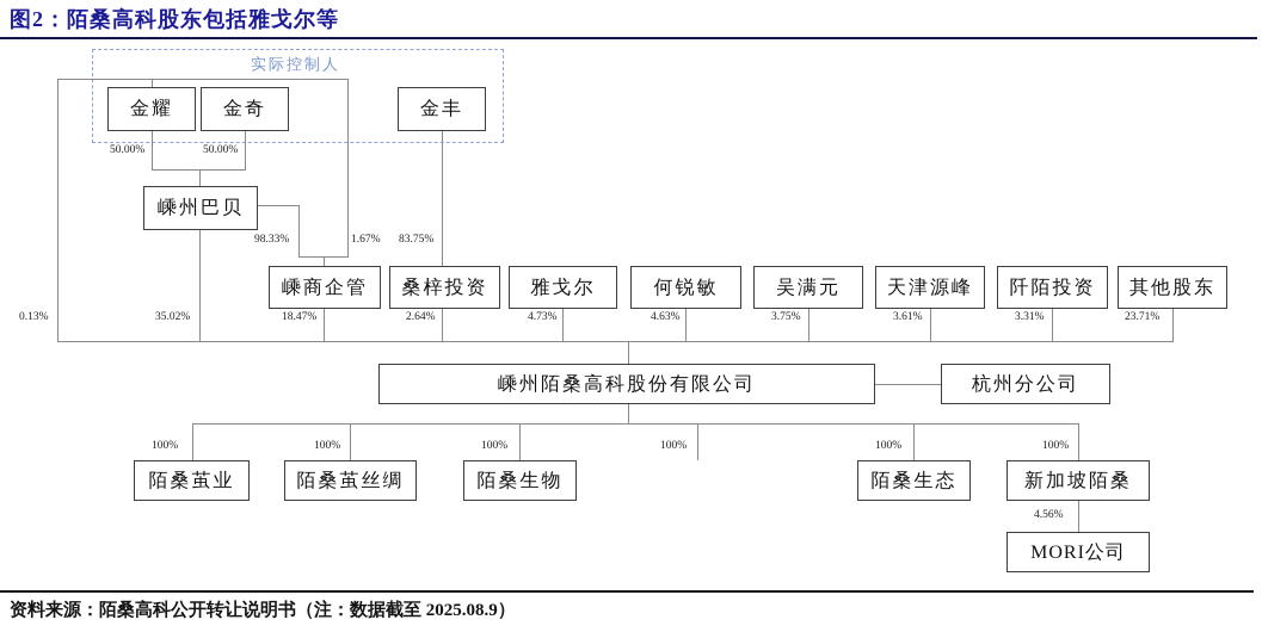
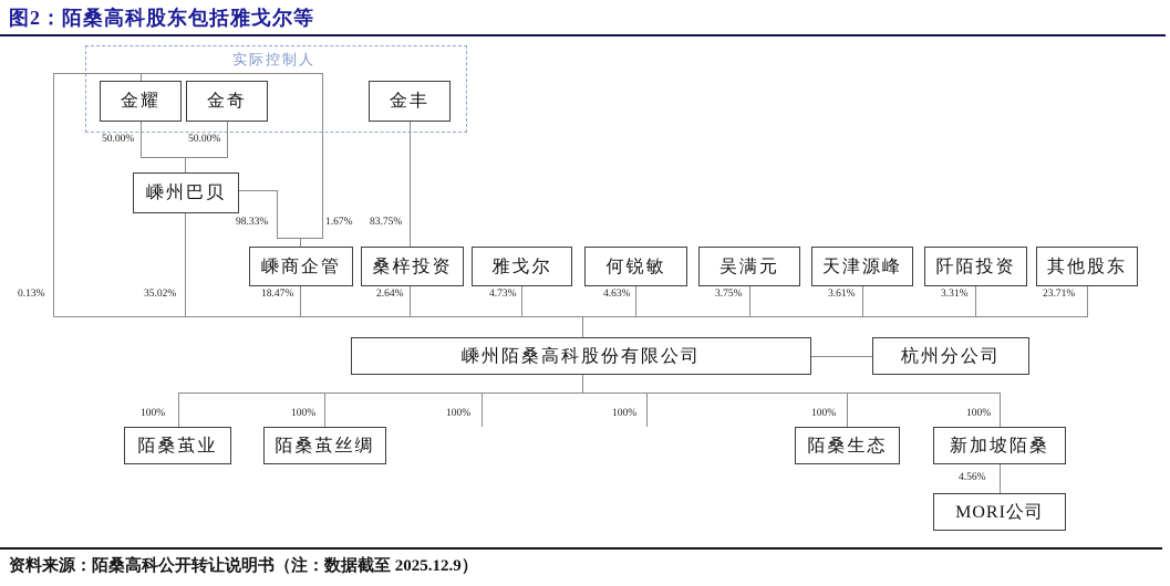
  图2：陌桑高科股东包括雅戈尔等
  实际控制人
  金耀
  金奇
  金丰
  嵊州巴贝
  嵊商企管
  桑梓投资
  雅戈尔
  何锐敏
  吴满元
  天津源峰
  阡陌投资
  其他股东
  嵊州陌桑高科股份有限公司
  杭州分公司
  陌桑茧业
  陌桑茧丝绸
- 陌桑生物
  陌桑生态
  新加坡陌桑
  MORI公司
  50.00%
  50.00%
  98.33%
  1.67%
  83.75%
  0.13%
  35.02%
  18.47%
  2.64%
  4.73%
  4.63%
  3.75%
  3.61%
  3.31%
  23.71%
  100%
  100%
  100%
  100%
  100%
  100%
  4.56%
- 资料来源：陌桑高科公开转让说明书（注：数据截至 2025.08.9）
+ 资料来源：陌桑高科公开转让说明书（注：数据截至 2025.12.9）
